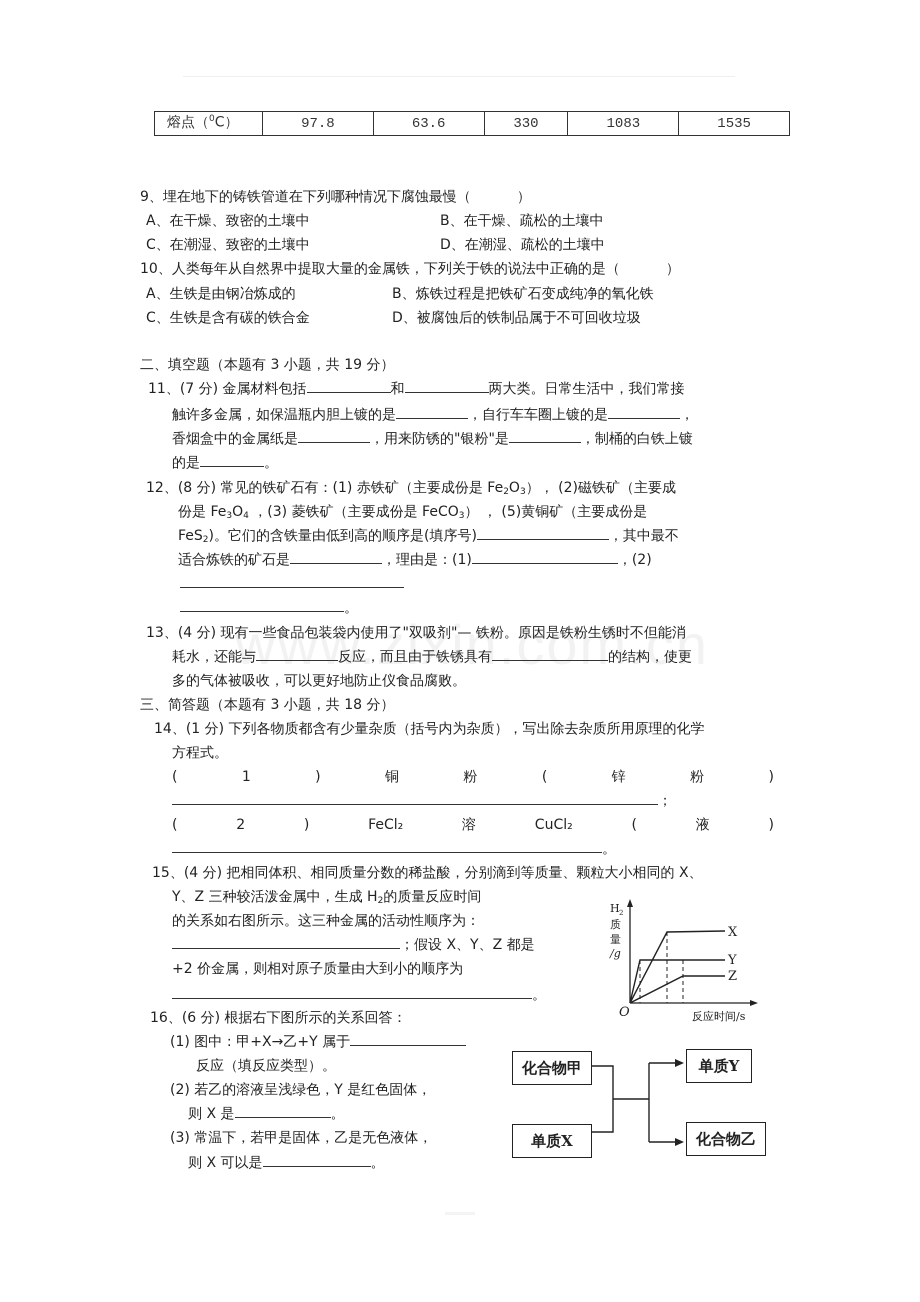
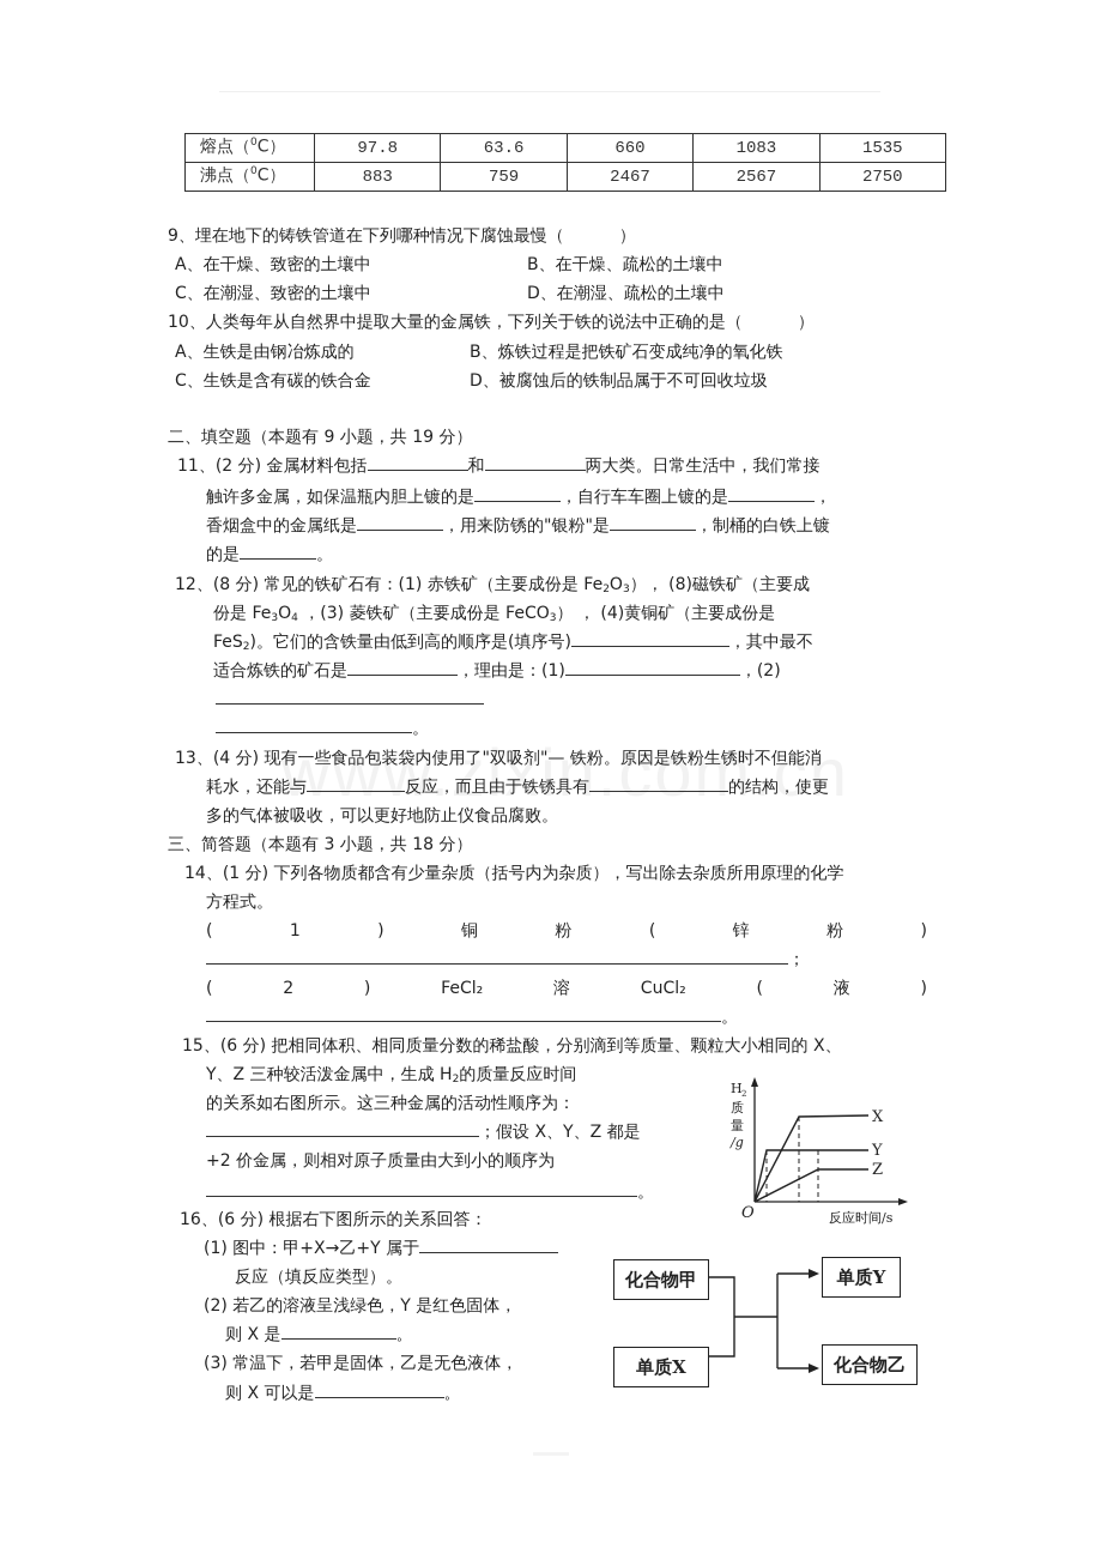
- 熔点（0C）	97.8	63.6	330	1083	1535
+ 熔点（0C）	97.8	63.6	660	1083	1535
+ 沸点（0C）	883	759	2467	2567	2750
  9、埋在地下的铸铁管道在下列哪种情况下腐蚀最慢（ ）
  A、在干燥、致密的土壤中
  B、在干燥、疏松的土壤中
  C、在潮湿、致密的土壤中
  D、在潮湿、疏松的土壤中
  10、人类每年从自然界中提取大量的金属铁，下列关于铁的说法中正确的是（ ）
  A、生铁是由钢冶炼成的
  B、炼铁过程是把铁矿石变成纯净的氧化铁
  C、生铁是含有碳的铁合金
  D、被腐蚀后的铁制品属于不可回收垃圾
- 二、填空题（本题有 3 小题，共 19 分）
+ 二、填空题（本题有 9 小题，共 19 分）
- 11、(7 分) 金属材料包括 和 两大类。日常生活中，我们常接
+ 11、(2 分) 金属材料包括 和 两大类。日常生活中，我们常接
  触许多金属，如保温瓶内胆上镀的是 ，自行车车圈上镀的是 ，
  香烟盒中的金属纸是 ，用来防锈的"银粉"是 ，制桶的白铁上镀
  的是 。
- 12、(8 分) 常见的铁矿石有：(1) 赤铁矿（主要成份是 Fe2O3）， (2)磁铁矿（主要成
+ 12、(8 分) 常见的铁矿石有：(1) 赤铁矿（主要成份是 Fe2O3）， (8)磁铁矿（主要成
- 份是 Fe3O4 ，(3) 菱铁矿（主要成份是 FeCO3） ， (5)黄铜矿（主要成份是
+ 份是 Fe3O4 ，(3) 菱铁矿（主要成份是 FeCO3） ， (4)黄铜矿（主要成份是
  FeS2)。它们的含铁量由低到高的顺序是(填序号) ，其中最不
  适合炼铁的矿石是 ，理由是：(1) ，(2)
  。
  www.zixin.com.cn
  13、(4 分) 现有一些食品包装袋内使用了"双吸剂"— 铁粉。原因是铁粉生锈时不但能消
  耗水，还能与 反应，而且由于铁锈具有 的结构，使更
  多的气体被吸收，可以更好地防止仪食品腐败。
  三、简答题（本题有 3 小题，共 18 分）
  14、(1 分) 下列各物质都含有少量杂质（括号内为杂质），写出除去杂质所用原理的化学
  方程式。
  (
  1
  )
  铜
  粉
  (
  锌
  粉
  )
  ；
  (
  2
  )
  FeCl₂
  溶
  CuCl₂
  (
  液
  )
  。
- 15、(4 分) 把相同体积、相同质量分数的稀盐酸，分别滴到等质量、颗粒大小相同的 X、
+ 15、(6 分) 把相同体积、相同质量分数的稀盐酸，分别滴到等质量、颗粒大小相同的 X、
  Y、Z 三种较活泼金属中，生成 H2的质量反应时间
  的关系如右图所示。这三种金属的活动性顺序为：
  ；假设 X、Y、Z 都是
  +2 价金属，则相对原子质量由大到小的顺序为
  。
  X
  Y
  Z
  O
  H
  2
  质
  量
  /g
  反应时间/s
  16、(6 分) 根据右下图所示的关系回答：
  (1) 图中：甲+X→乙+Y 属于
  反应（填反应类型）。
  (2) 若乙的溶液呈浅绿色，Y 是红色固体，
  则 X 是 。
  (3) 常温下，若甲是固体，乙是无色液体，
  则 X 可以是 。
  化合物甲
  单质X
  单质Y
  化合物乙
